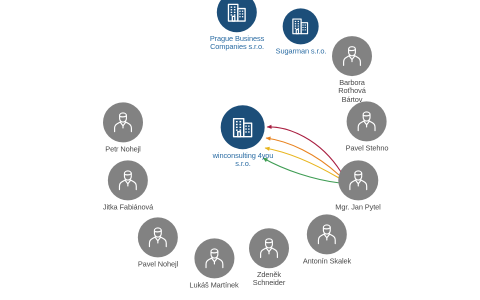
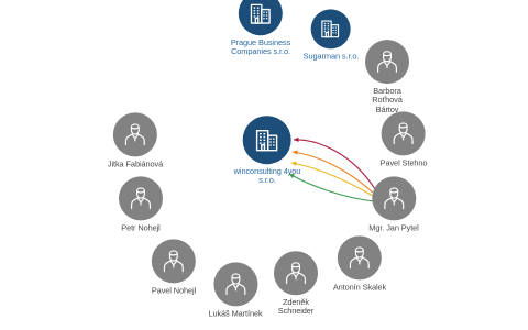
  Prague Business
  Companies s.r.o.
  Sugarman s.r.o.
  winconsulting 4you
  s.r.o.
  Barbora
  Roťhová
  Bártov
  Pavel Stehno
- Petr Nohejl
+ Jitka Fabiánová
  Mgr. Jan Pytel
- Jitka Fabiánová
+ Petr Nohejl
  Antonín Skalek
  Pavel Nohejl
  Zdeněk
  Schneider
  Lukáš Martínek
